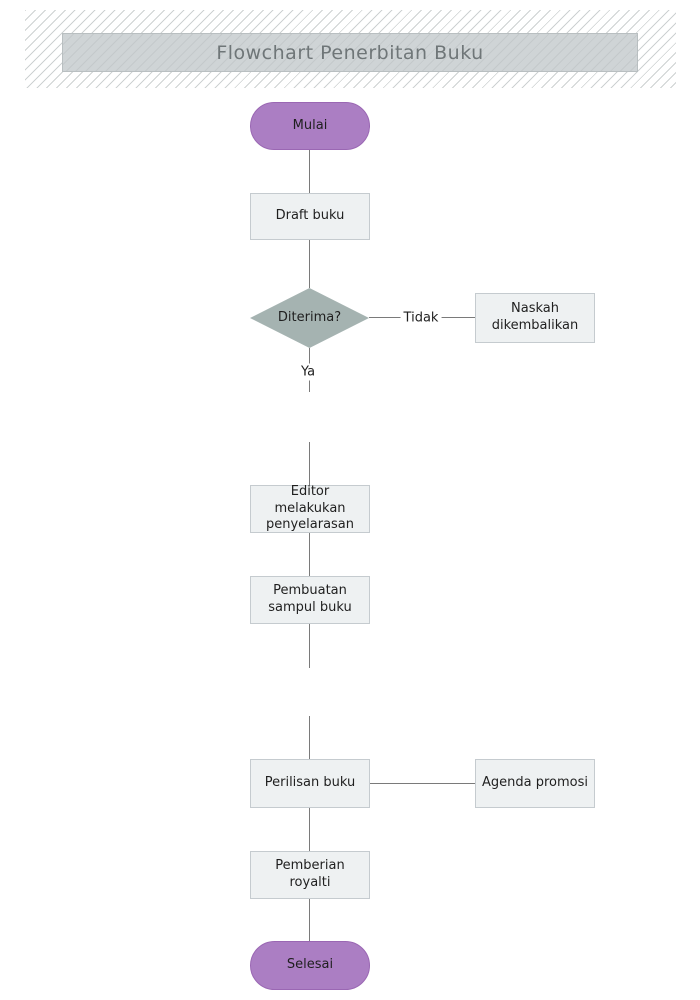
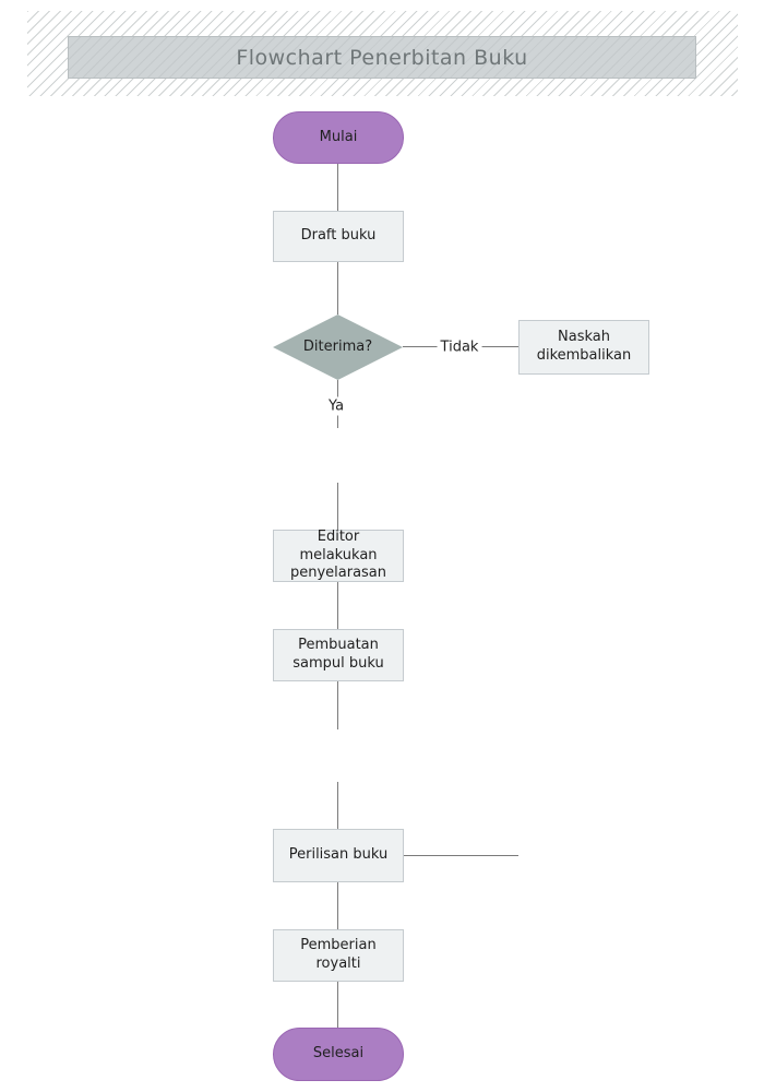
  Flowchart Penerbitan Buku
  Mulai
  Draft buku
  Diterima?
  Tidak
  Naskah dikembalikan
  Ya
  Editor melakukan penyelarasan
  Pembuatan sampul buku
  Perilisan buku
- Agenda promosi
  Pemberian royalti
  Selesai
